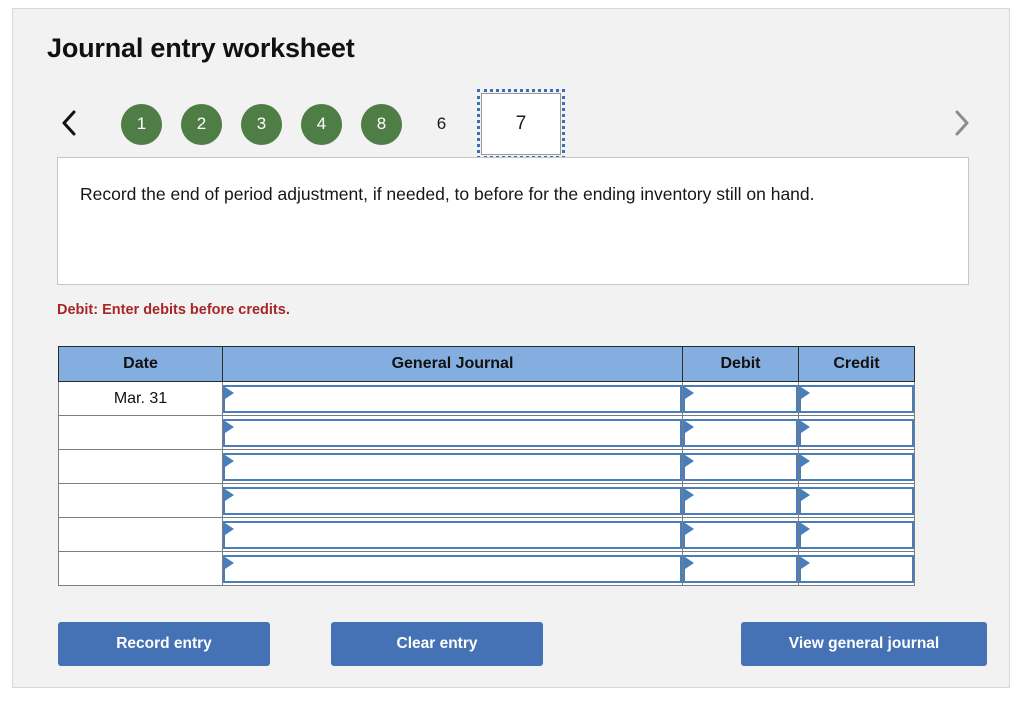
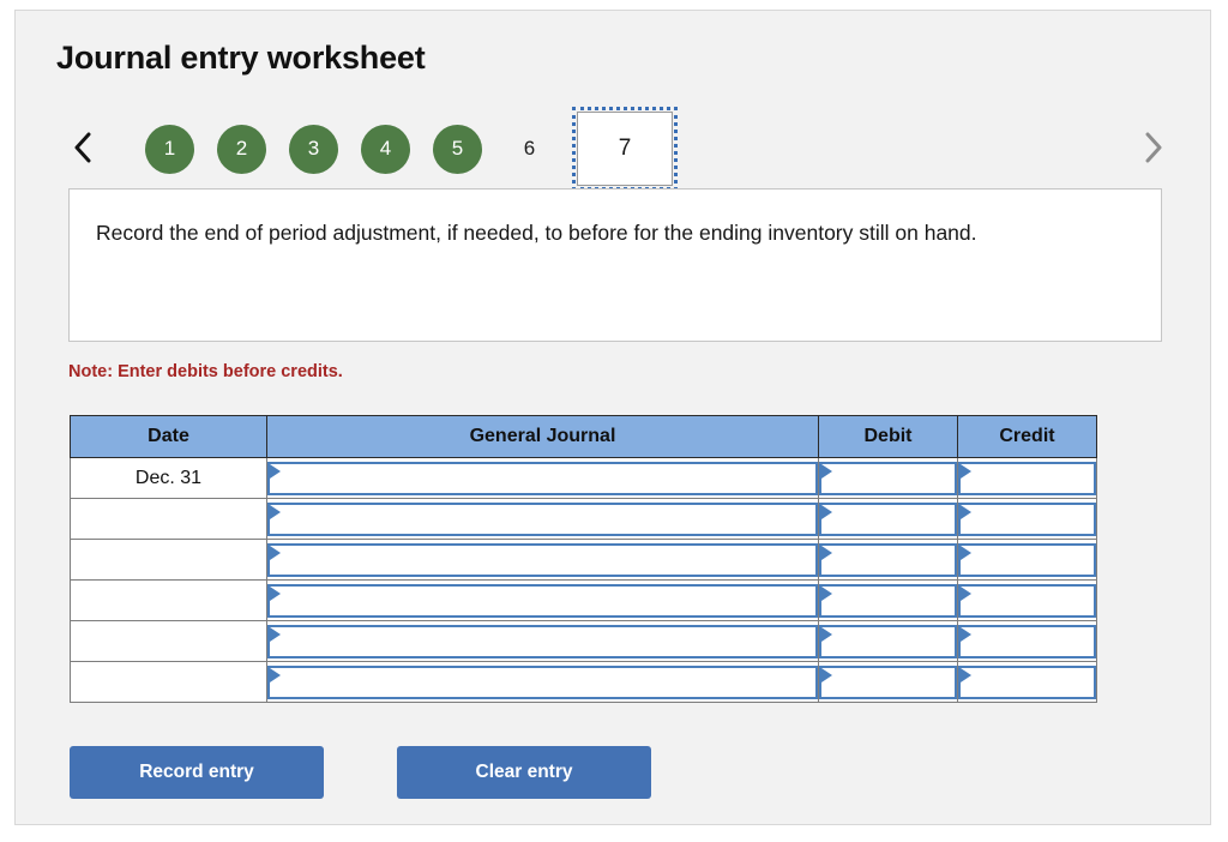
  Journal entry worksheet
  1
  2
  3
  4
- 8
+ 5
  6
  7
  Record the end of period adjustment, if needed, to before for the ending inventory still on hand.
- Debit: Enter debits before credits.
+ Note: Enter debits before credits.
  Date	General Journal	Debit	Credit
- Mar. 31
+ Dec. 31
  Record entry
  Clear entry
- View general journal
